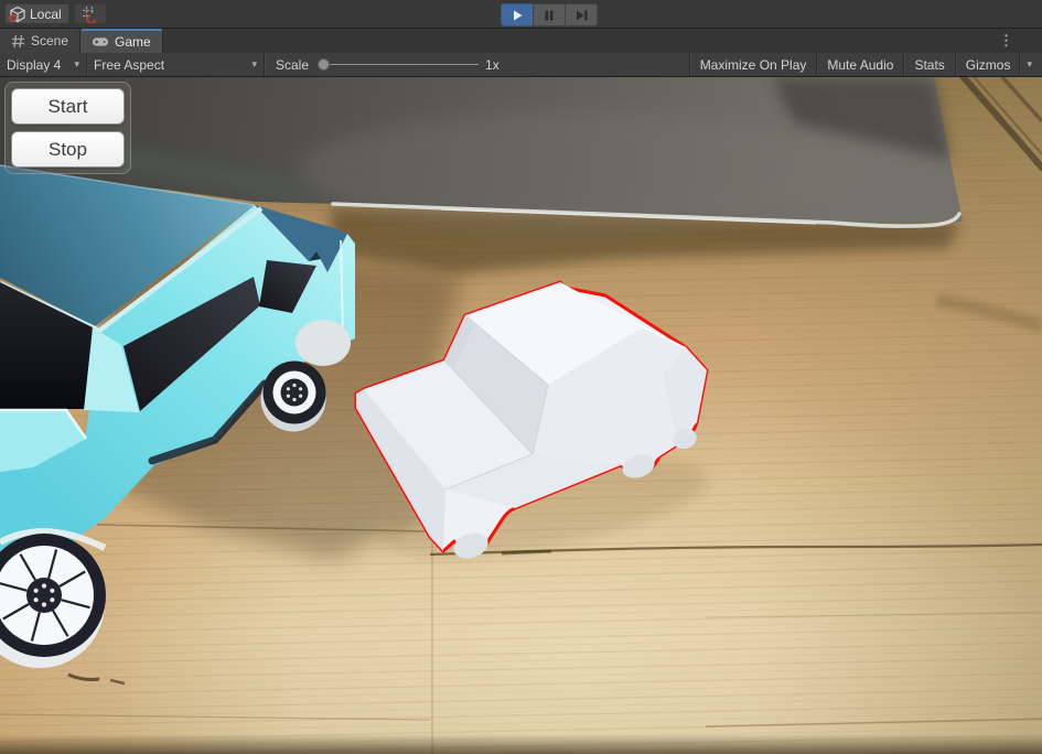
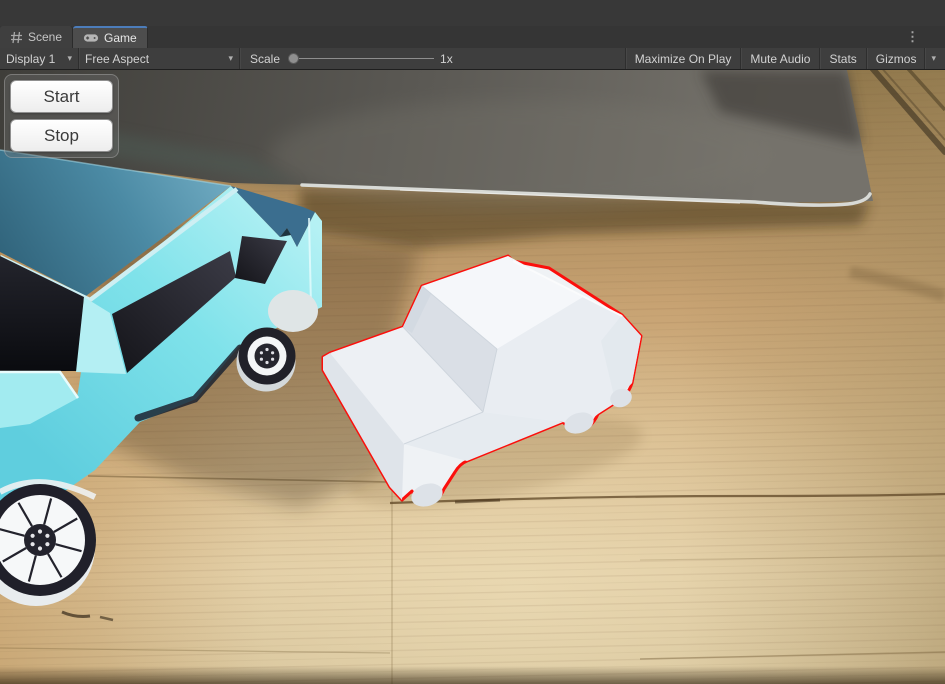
- Local
  Scene
  Game
  ⋮
- Display 4
+ Display 1
  ▾
  Free Aspect
  ▾
  Scale
  1x
  Maximize On Play
  Mute Audio
  Stats
  Gizmos
  ▾
  Start
  Stop
